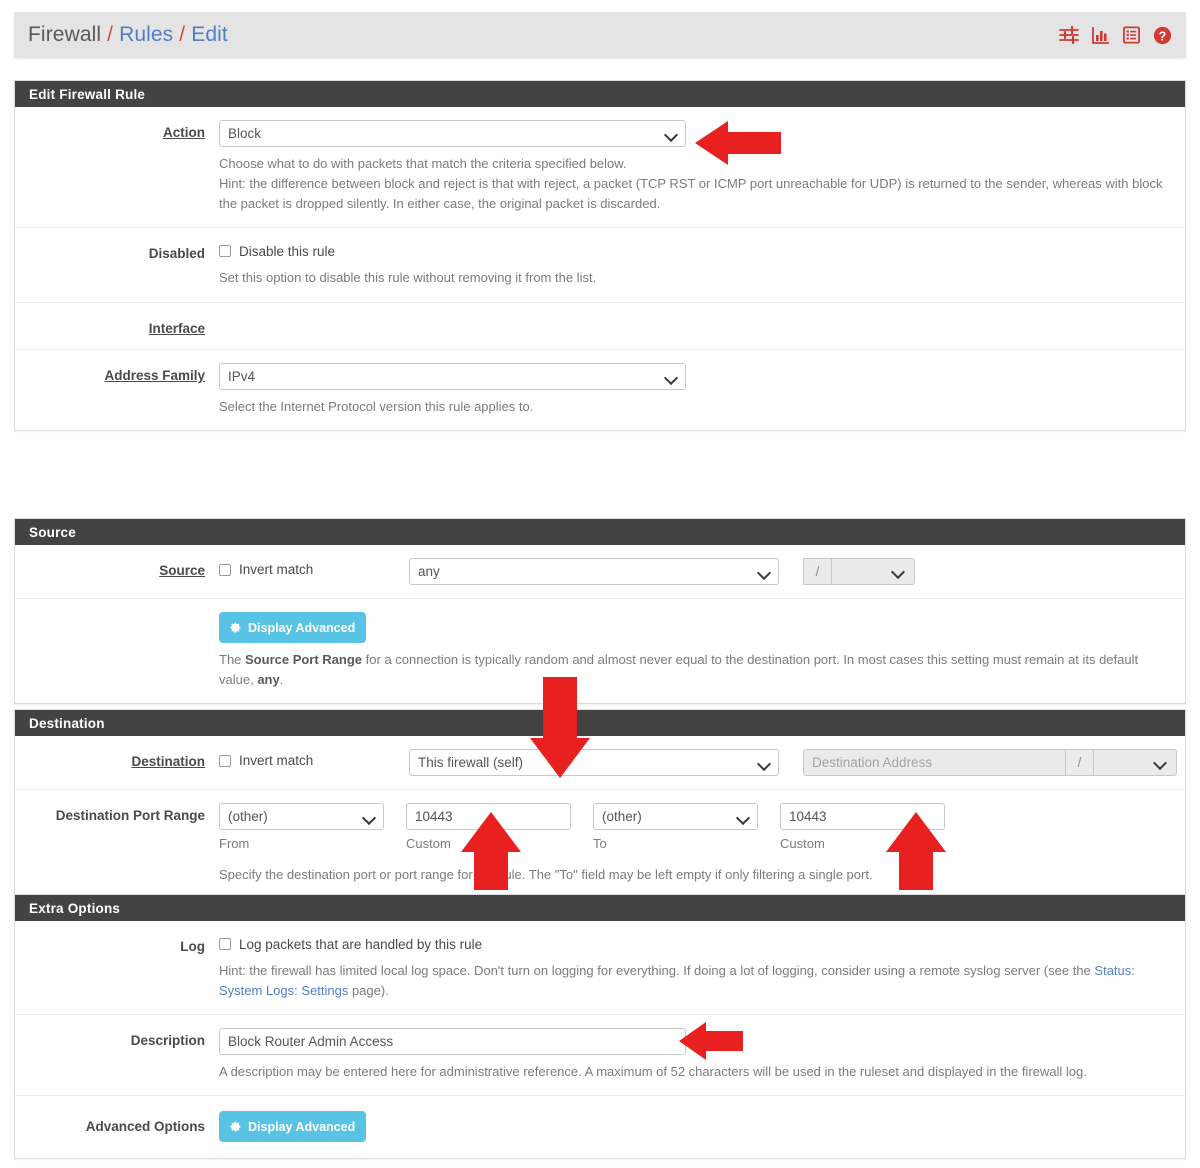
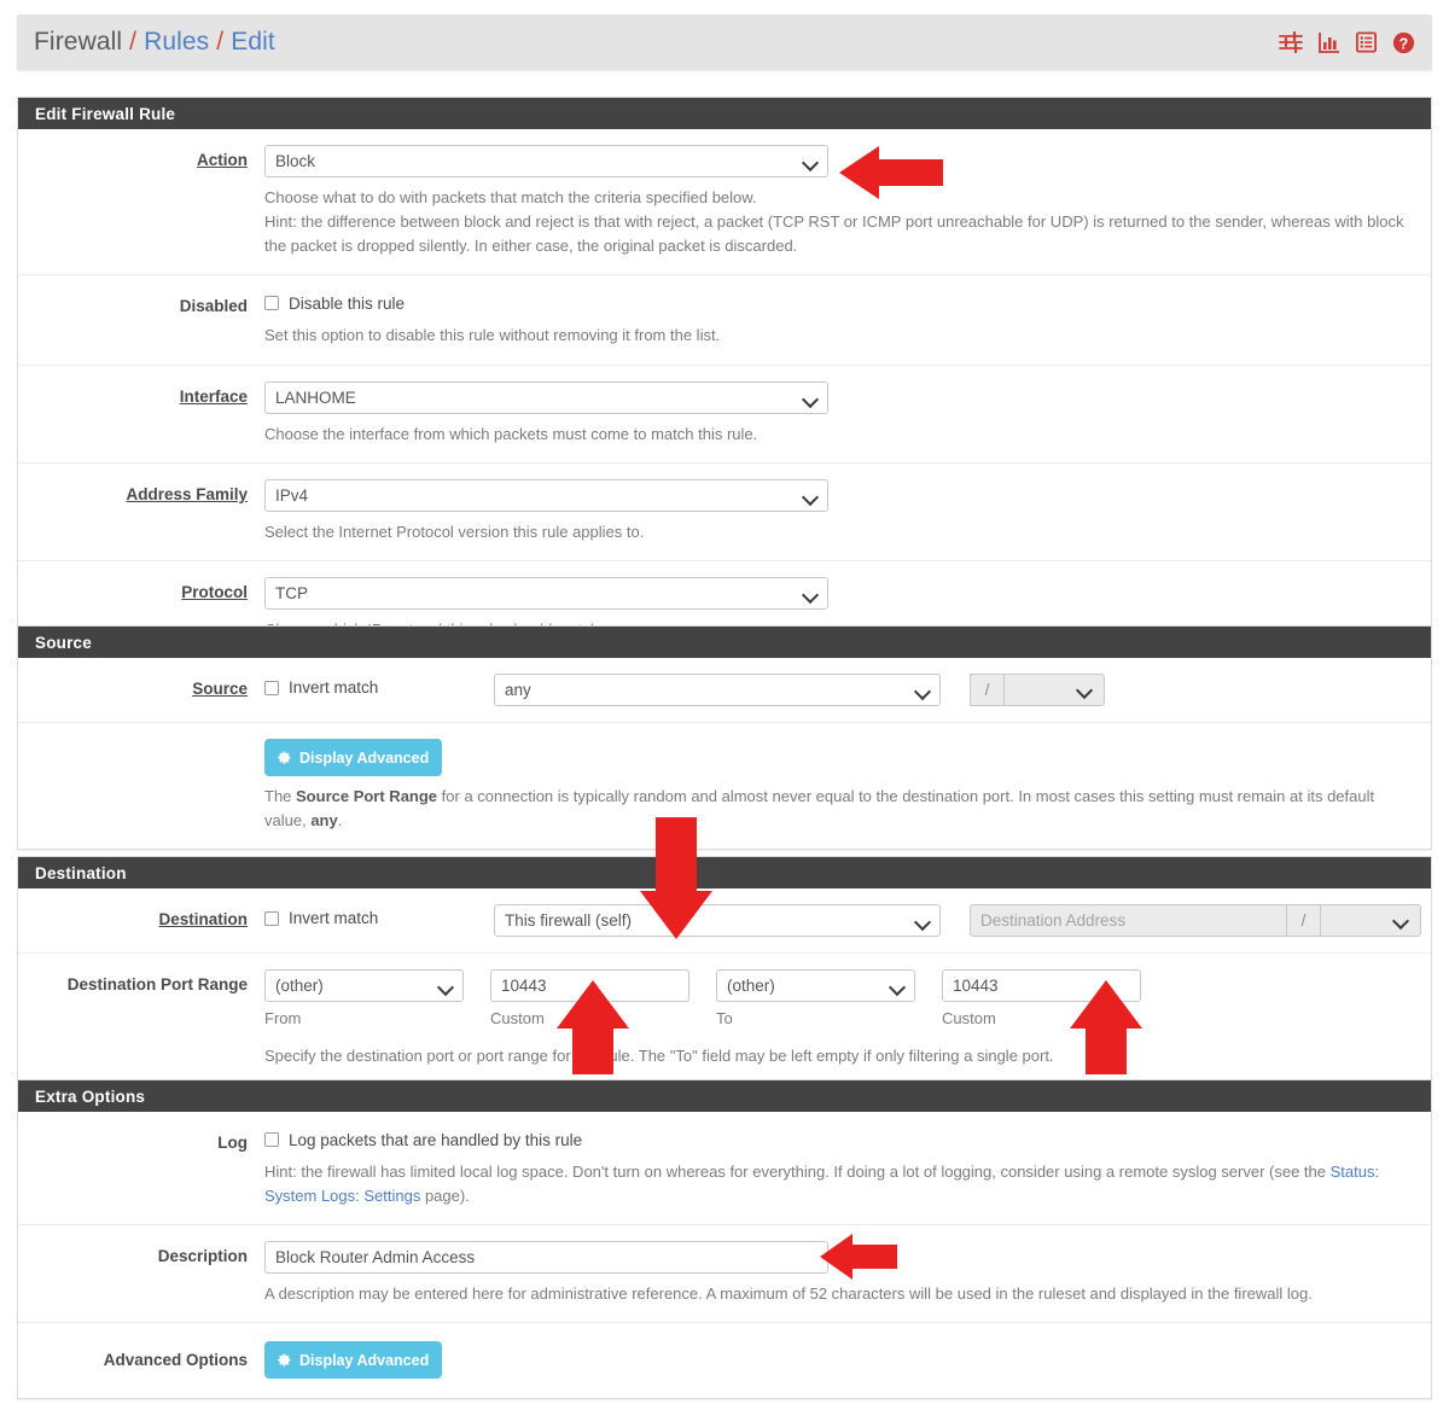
  Firewall
  /
  Rules
  /
  Edit
  ?
  Edit Firewall Rule
  Action
  Block
  Choose what to do with packets that match the criteria specified below.
  Hint: the difference between block and reject is that with reject, a packet (TCP RST or ICMP port unreachable for UDP) is returned to the sender, whereas with block the packet is dropped silently. In either case, the original packet is discarded.
  Disabled
  Disable this rule
  Set this option to disable this rule without removing it from the list.
  Interface
+ LANHOME
+ Choose the interface from which packets must come to match this rule.
  Address Family
  IPv4
  Select the Internet Protocol version this rule applies to.
+ Protocol
+ TCP
  Source
  Source
  Invert match
  any
  /
  Display Advanced
  The Source Port Range for a connection is typically random and almost never equal to the destination port. In most cases this setting must remain at its default value, any.
  Destination
  Destination
  Invert match
  This firewall (self)
  Destination Address
  /
  Destination Port Range
  (other)
  From
  10443
  Custom
  (other)
  To
  10443
  Custom
  Specify the destination port or port range forule. The "To" field may be left empty if only filtering a single port.
  Extra Options
  Log
  Log packets that are handled by this rule
- Hint: the firewall has limited local log space. Don't turn on logging for everything. If doing a lot of logging, consider using a remote syslog server (see the Status: System Logs: Settings page).
+ Hint: the firewall has limited local log space. Don't turn on whereas for everything. If doing a lot of logging, consider using a remote syslog server (see the Status: System Logs: Settings page).
  Description
  Block Router Admin Access
  A description may be entered here for administrative reference. A maximum of 52 characters will be used in the ruleset and displayed in the firewall log.
  Advanced Options
  Display Advanced
